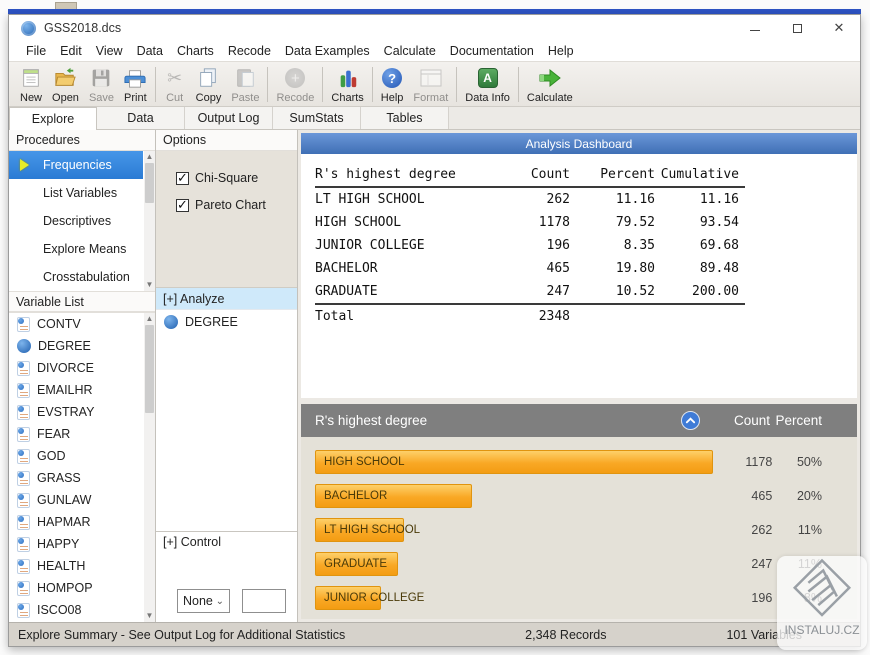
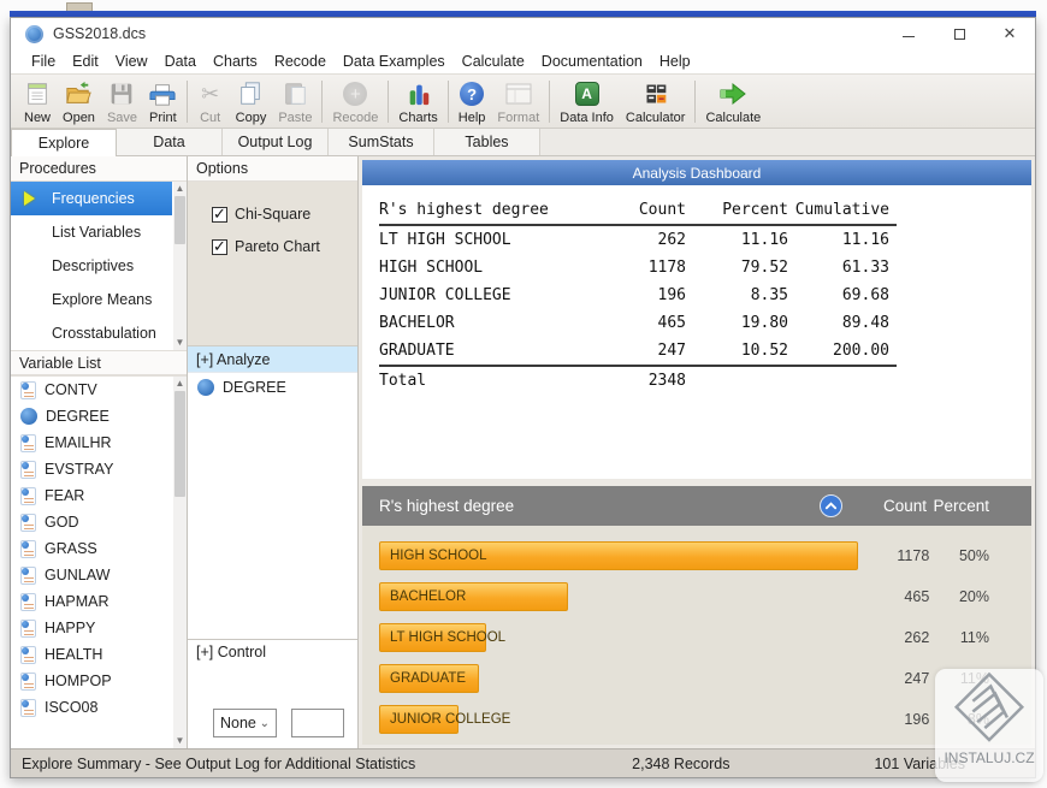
  GSS2018.dcs
  ✕
  File
  Edit
  View
  Data
  Charts
  Recode
  Data Examples
  Calculate
  Documentation
  Help
  New
  Open
  Save
  Print
  ✂
  Cut
  Copy
  Paste
  +
  Recode
  Charts
  ?
  Help
  Format
  A
  Data Info
+ Calculator
  Calculate
  Explore
  Data
  Output Log
  SumStats
  Tables
  Procedures
  Frequencies
  List Variables
  Descriptives
  Explore Means
  Crosstabulation
  ▲
  ▼
  Variable List
  CONTV
  DEGREE
- DIVORCE
  EMAILHR
  EVSTRAY
  FEAR
  GOD
  GRASS
  GUNLAW
  HAPMAR
  HAPPY
  HEALTH
  HOMPOP
  ISCO08
  ▲
  ▼
  Options
  Chi-Square
  Pareto Chart
  [+] Analyze
  DEGREE
  [+] Control
  None
  ⌄
  Analysis Dashboard
  R's highest degree
  Count
  Percent
  Cumulative
  LT HIGH SCHOOL
  262
  11.16
  11.16
  HIGH SCHOOL
  1178
  79.52
- 93.54
+ 61.33
  JUNIOR COLLEGE
  196
  8.35
  69.68
  BACHELOR
  465
  19.80
  89.48
  GRADUATE
  247
  10.52
  200.00
  Total
  2348
  R's highest degree
  Count
  Percent
  HIGH SCHOOL
  1178
  50%
  BACHELOR
  465
  20%
  LT HIGH SCHOOL
  262
  11%
  GRADUATE
  247
  11%
  JUNIOR COLLEGE
  196
  Explore Summary - See Output Log for Additional Statistics
  2,348 Records
  101 Variables
  INSTALUJ.CZ
